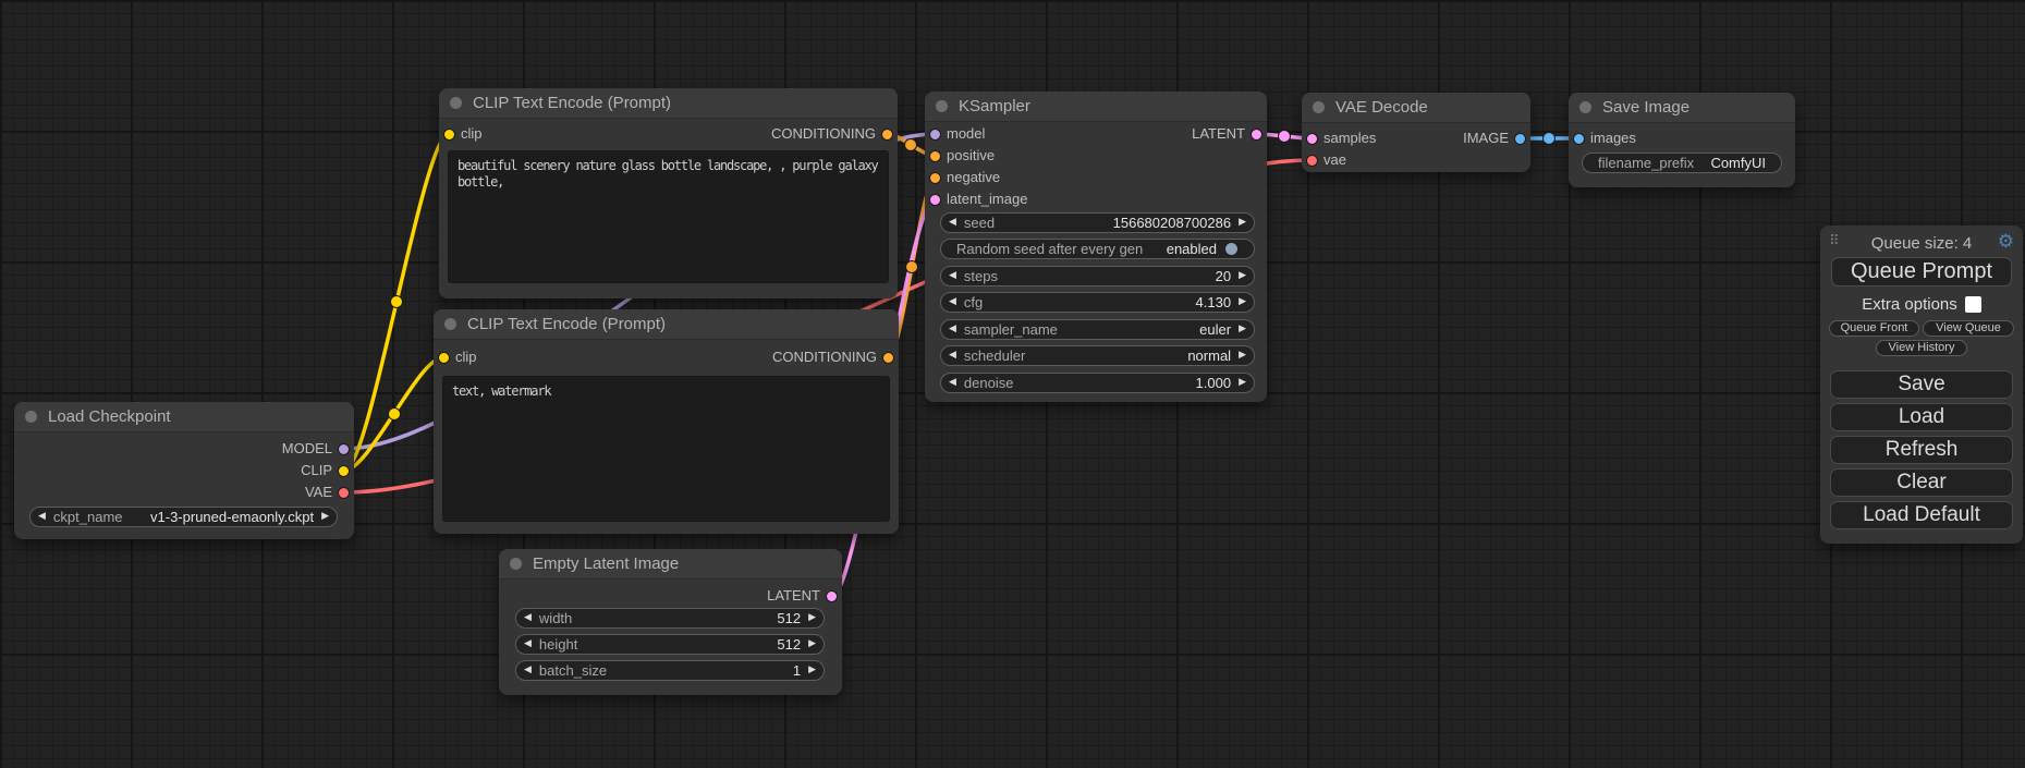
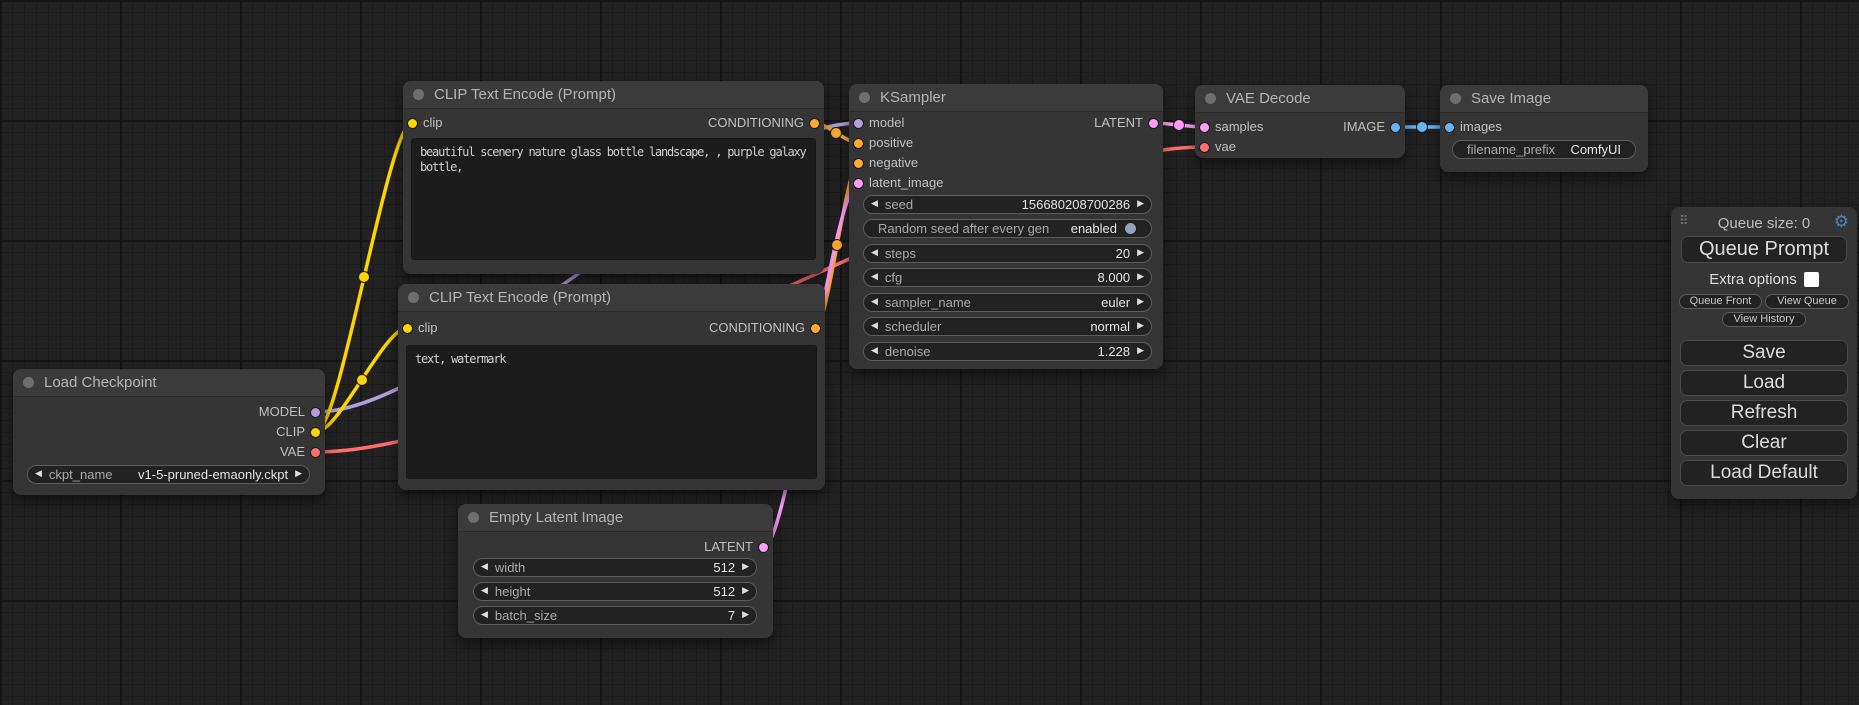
  Load Checkpoint
  MODEL
  CLIP
  VAE
  ◀
  ckpt_name
- v1-3-pruned-emaonly.ckpt
+ v1-5-pruned-emaonly.ckpt
  ▶
  CLIP Text Encode (Prompt)
  clip
  CONDITIONING
  CLIP Text Encode (Prompt)
  clip
  CONDITIONING
  text, watermark
  KSampler
  model
  positive
  negative
  latent_image
  LATENT
  ◀
  seed
  156680208700286
  ▶
  Random seed after every gen
  enabled
  ◀
  steps
  20
  ▶
  ◀
  cfg
- 4.130
+ 8.000
  ▶
  ◀
  sampler_name
  euler
  ▶
  ◀
  scheduler
  normal
  ▶
  ◀
  denoise
- 1.000
+ 1.228
  ▶
  VAE Decode
  samples
  vae
  IMAGE
  Save Image
  images
  filename_prefix
  ComfyUI
  Empty Latent Image
  LATENT
  ◀
  width
  512
  ▶
  ◀
  height
  512
  ▶
  ◀
  batch_size
- 1
+ 7
  ▶
  ⠿
- Queue size: 4
+ Queue size: 0
  ⚙
  Queue Prompt
  Extra options
  Queue Front
  View Queue
  View History
  Save
  Load
  Refresh
  Clear
  Load Default
